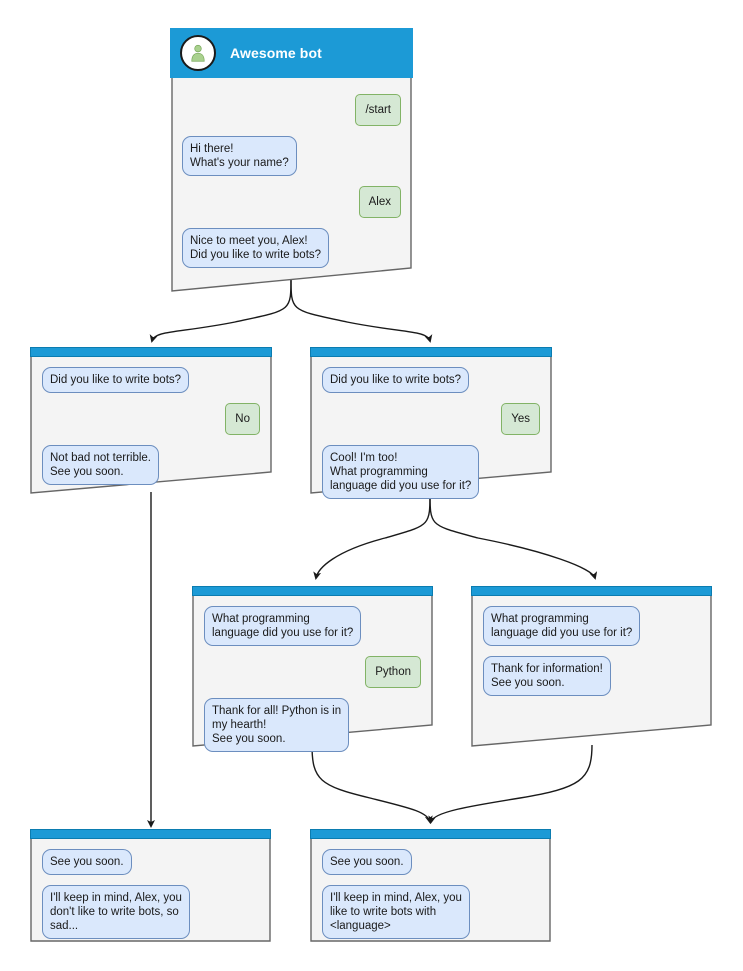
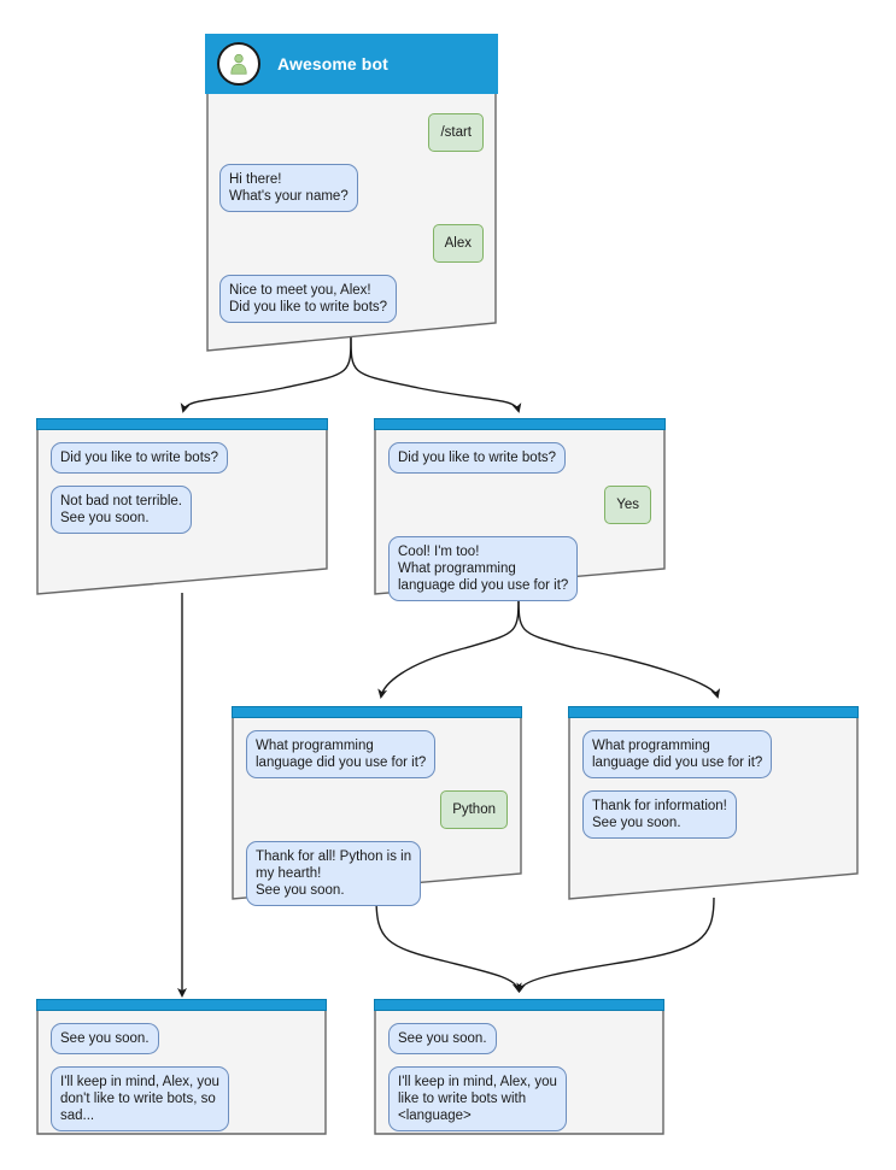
  Awesome bot
  /start
  Hi there!
  What's your name?
  Alex
  Nice to meet you, Alex!
  Did you like to write bots?
  Did you like to write bots?
- No
  Not bad not terrible.
  See you soon.
  Did you like to write bots?
  Yes
  Cool! I'm too!
  What programming
  language did you use for it?
  What programming
  language did you use for it?
  Python
  Thank for all! Python is in
  my hearth!
  See you soon.
  What programming
  language did you use for it?
  Thank for information!
  See you soon.
  See you soon.
  I'll keep in mind, Alex, you
  don't like to write bots, so
  sad...
  See you soon.
  I'll keep in mind, Alex, you
  like to write bots with
  <language>
